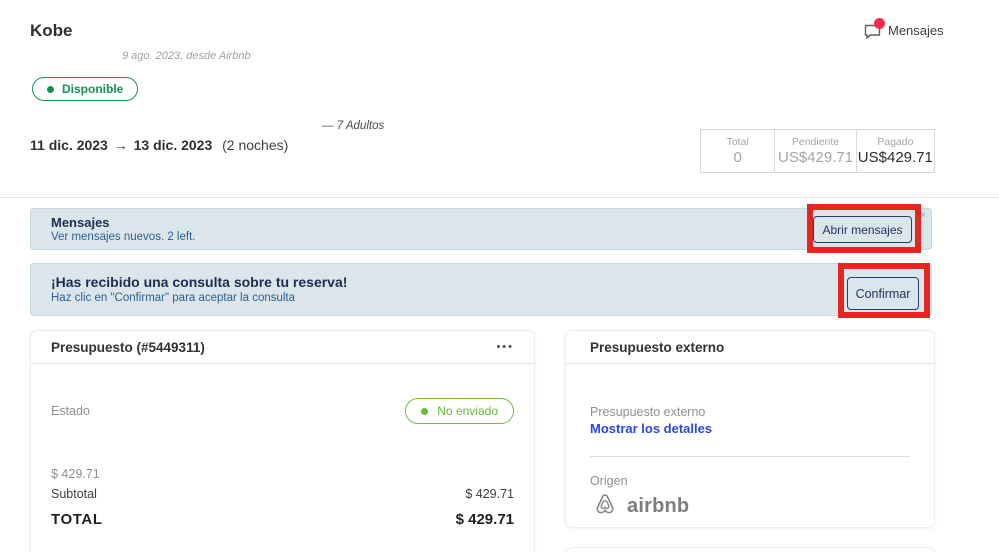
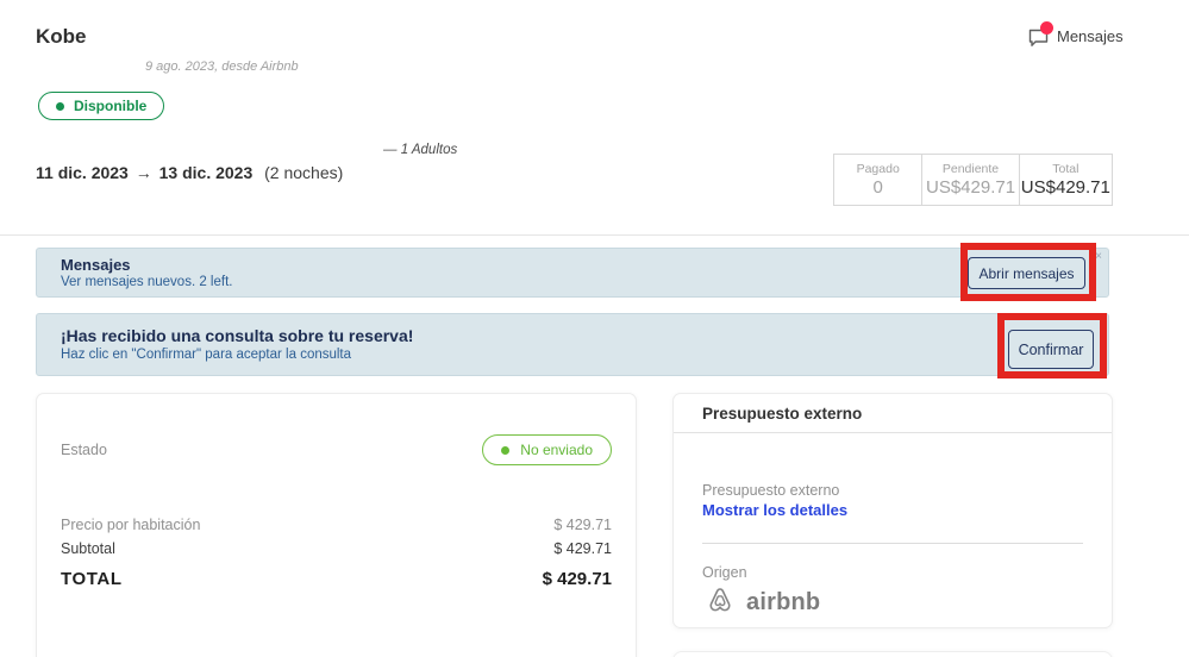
  Kobe
  Mensajes
  9 ago. 2023, desde Airbnb
  Disponible
- — 7 Adultos
+ — 1 Adultos
  11 dic. 2023 → 13 dic. 2023 (2 noches)
- Total
+ Pagado
  0
  Pendiente
  US$429.71
- Pagado
+ Total
  US$429.71
  Mensajes
  Ver mensajes nuevos. 2 left.
  Abrir mensajes
  ×
  ¡Has recibido una consulta sobre tu reserva!
  Haz clic en "Confirmar" para aceptar la consulta
  Confirmar
- Presupuesto (#5449311)
- •••
  Estado
  No enviado
+ Precio por habitación
  $ 429.71
  Subtotal
  $ 429.71
  TOTAL
  $ 429.71
  Presupuesto externo
  Presupuesto externo
  Mostrar los detalles
  Origen
  airbnb
